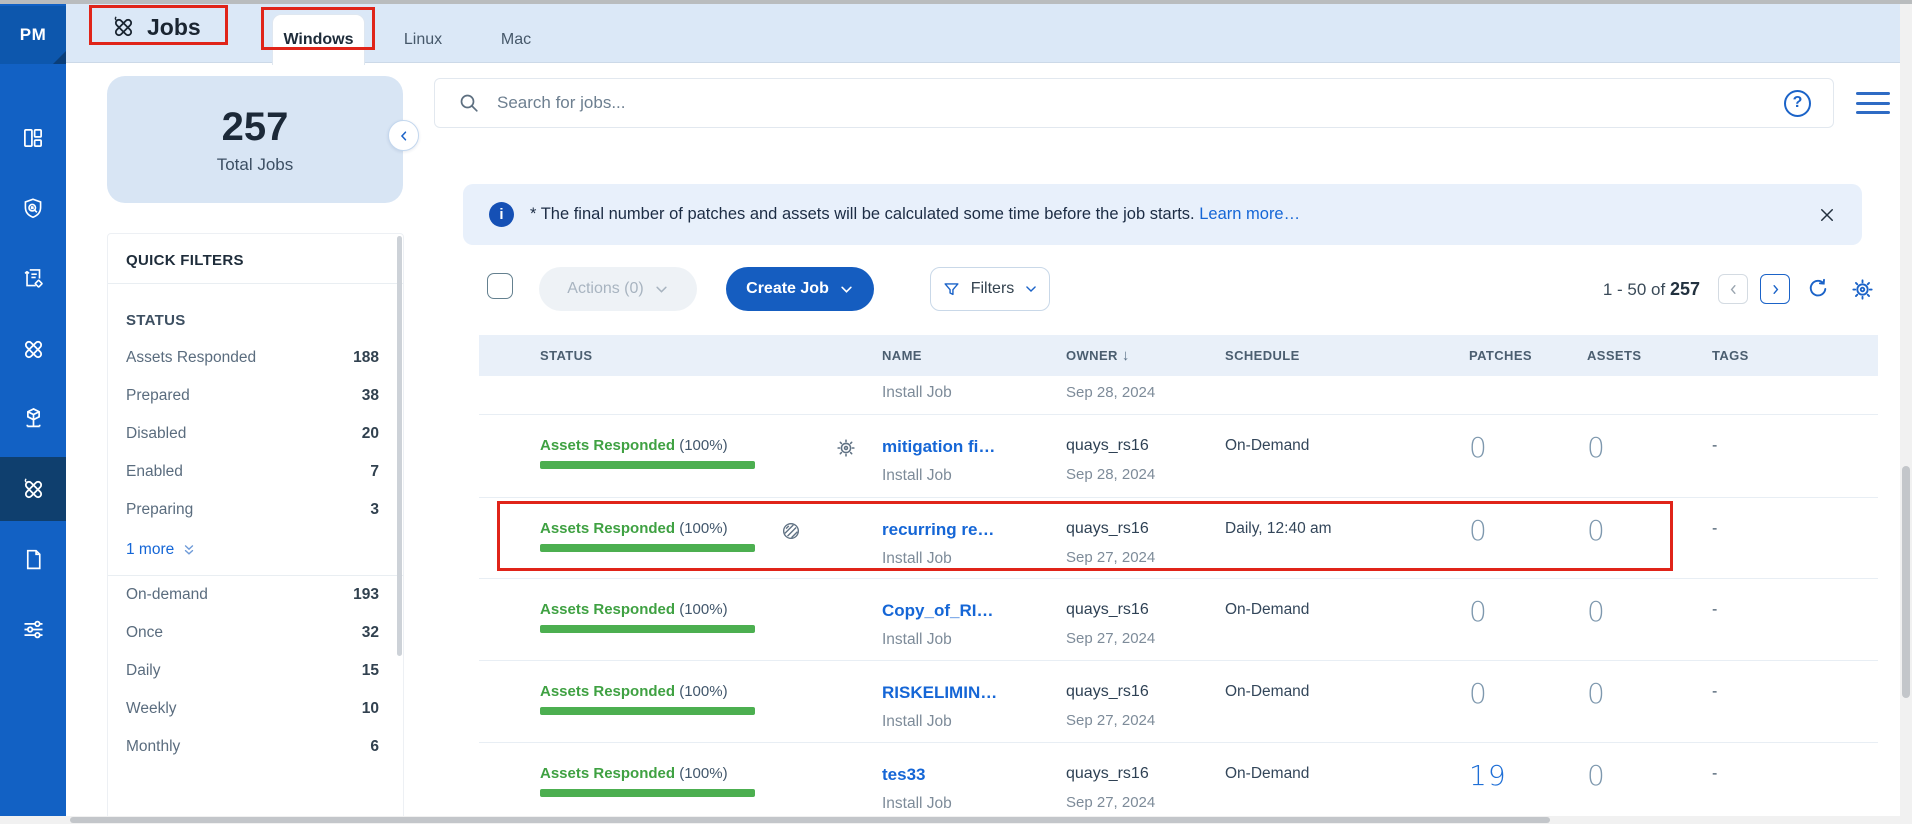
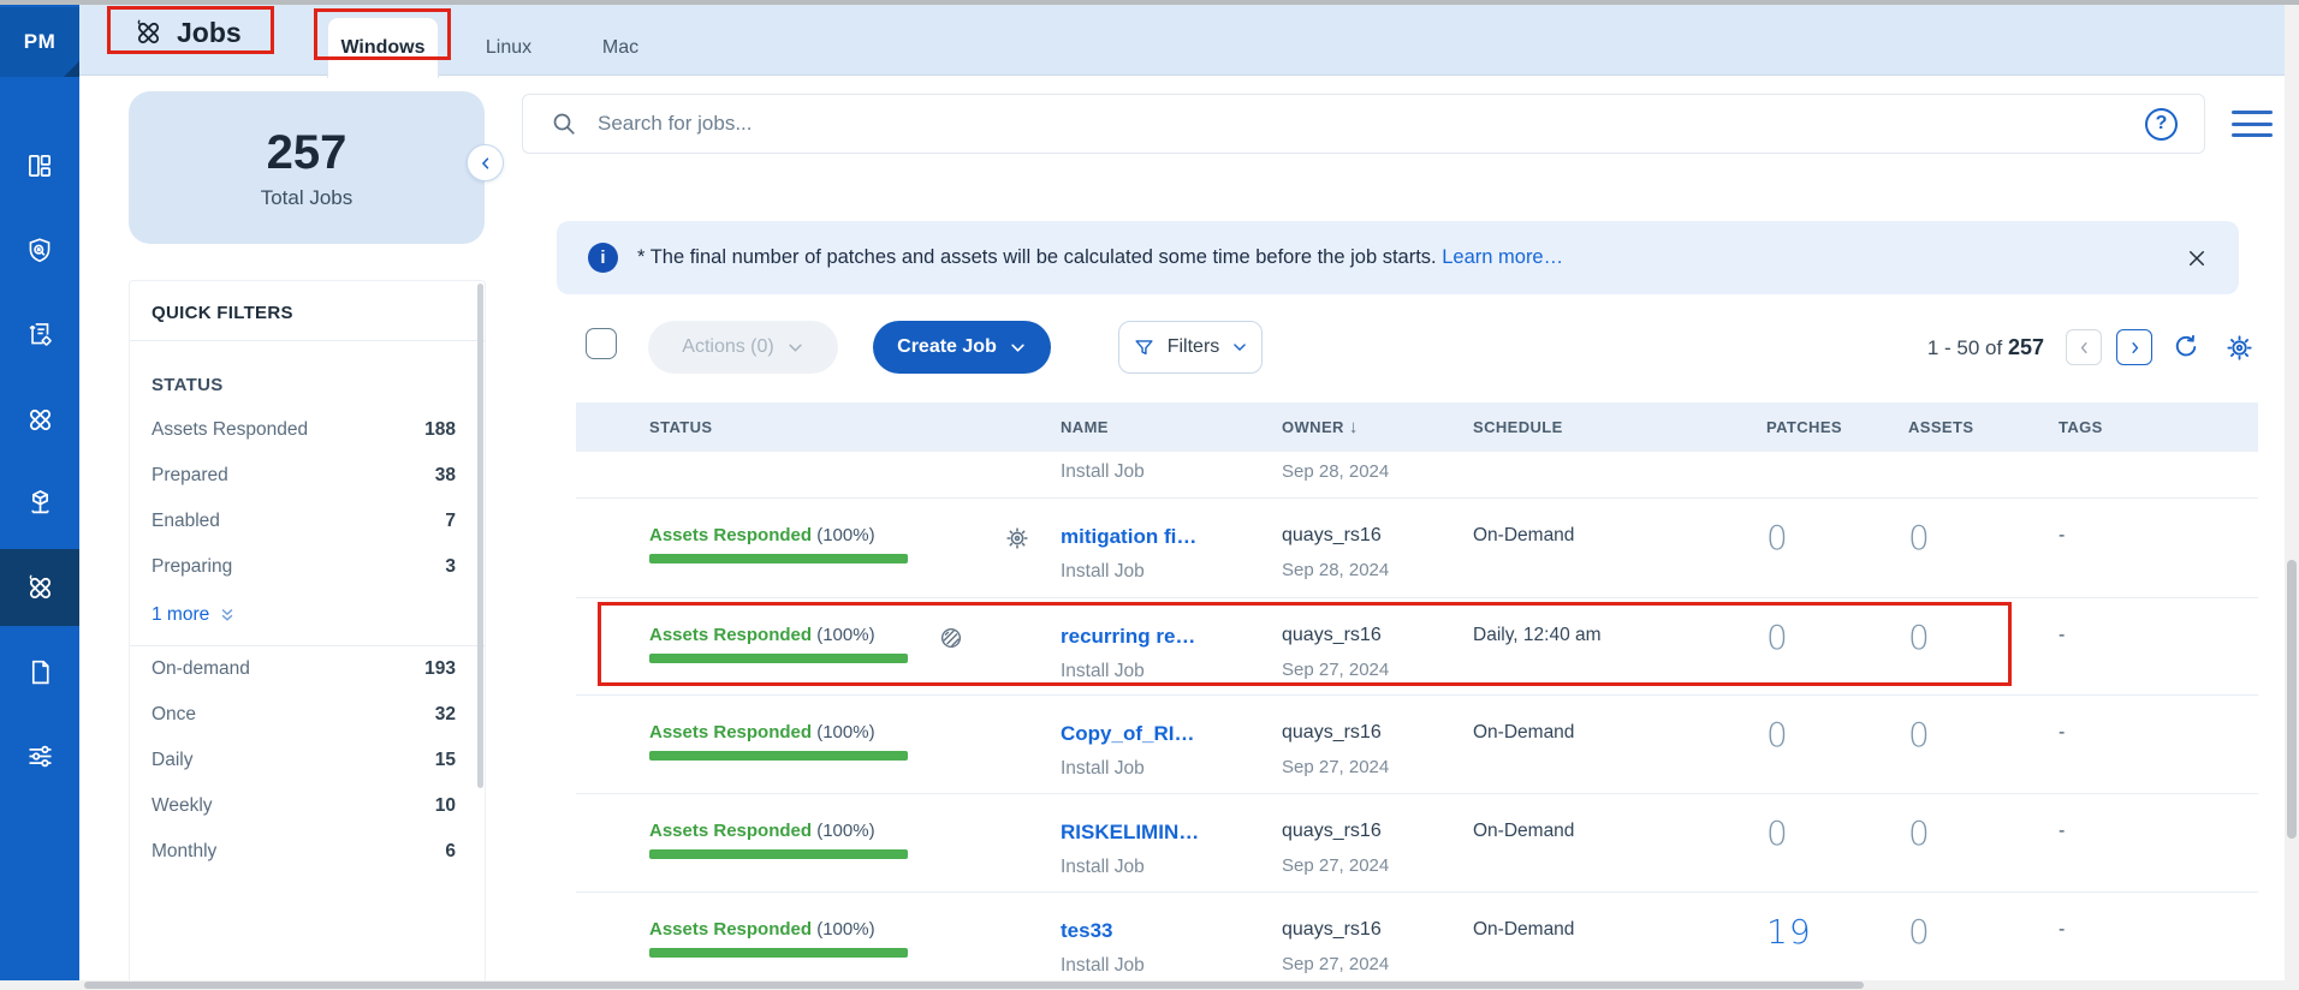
  PM
  Jobs
  Windows
  Linux
  Mac
  257
  Total Jobs
  QUICK FILTERS
  STATUS
  Assets Responded
  188
  Prepared
  38
- Disabled
- 20
  Enabled
  7
  Preparing
  3
  1 more
  On-demand
  193
  Once
  32
  Daily
  15
  Weekly
  10
  Monthly
  6
  Search for jobs...
  ?
  i
  * The final number of patches and assets will be calculated some time before the job starts. Learn more…
  Actions (0)
  Create Job
  Filters
  1 - 50 of 257
  STATUS
  NAME
  OWNER ↓
  SCHEDULE
  PATCHES
  ASSETS
  TAGS
  Install Job
  Sep 28, 2024
  Assets Responded (100%)
  mitigation fi…
  Install Job
  quays_rs16
  Sep 28, 2024
  On-Demand
  0
  0
  -
  Assets Responded (100%)
  recurring re…
  Install Job
  quays_rs16
  Sep 27, 2024
  Daily, 12:40 am
  0
  0
  -
  Assets Responded (100%)
  Copy_of_RI…
  Install Job
  quays_rs16
  Sep 27, 2024
  On-Demand
  0
  0
  -
  Assets Responded (100%)
  RISKELIMIN…
  Install Job
  quays_rs16
  Sep 27, 2024
  On-Demand
  0
  0
  -
  Assets Responded (100%)
  tes33
  Install Job
  quays_rs16
  Sep 27, 2024
  On-Demand
  19
  0
  -
